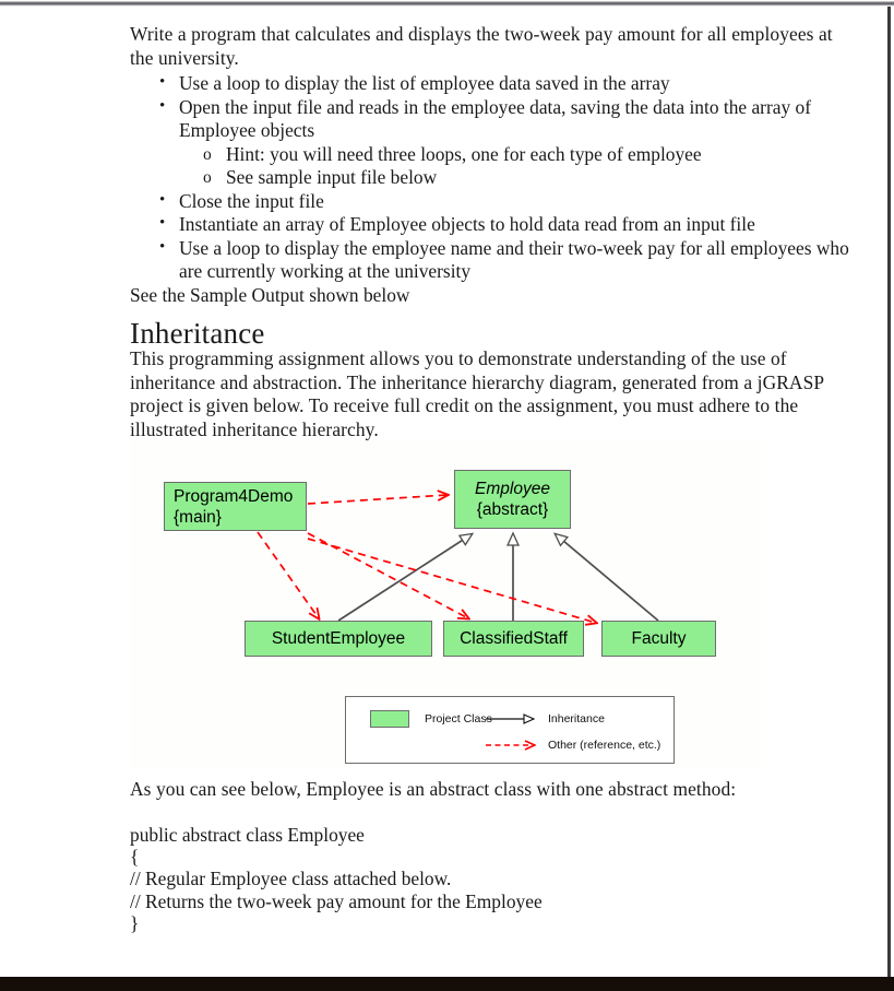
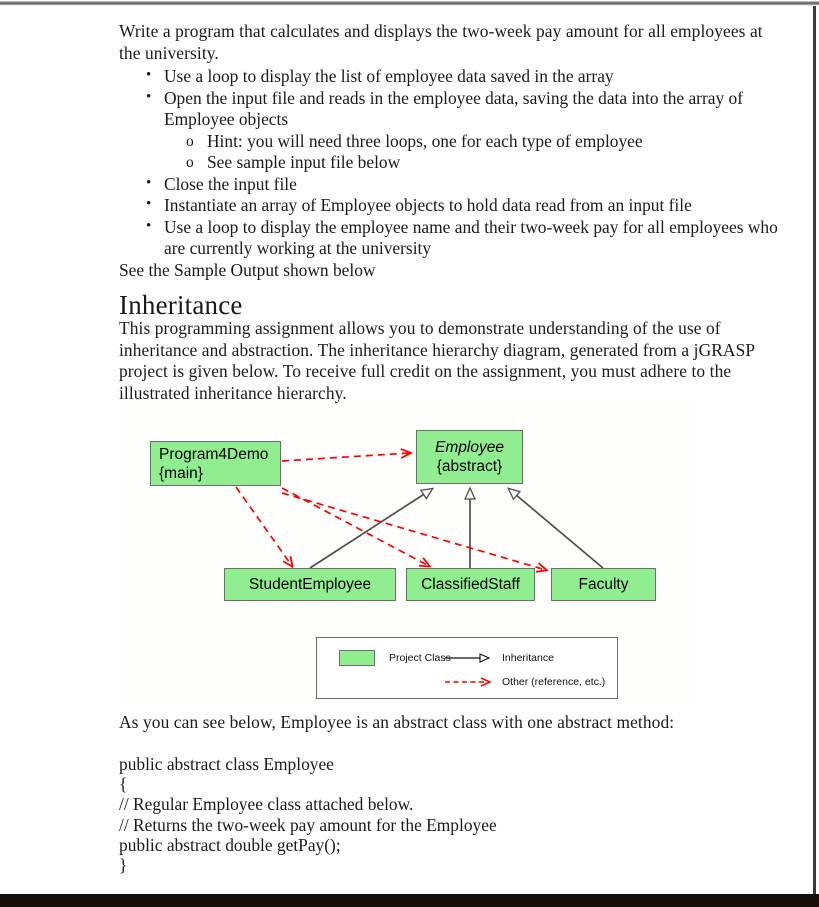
  Write a program that calculates and displays the two-week pay amount for all employees at the university.
  •
  Use a loop to display the list of employee data saved in the array
  •
  Open the input file and reads in the employee data, saving the data into the array of Employee objects
  o
  Hint: you will need three loops, one for each type of employee
  o
  See sample input file below
  •
  Close the input file
  •
  Instantiate an array of Employee objects to hold data read from an input file
  •
  Use a loop to display the employee name and their two-week pay for all employees who are currently working at the university
  See the Sample Output shown below
  Inheritance
  This programming assignment allows you to demonstrate understanding of the use of inheritance and abstraction. The inheritance hierarchy diagram, generated from a jGRASP project is given below. To receive full credit on the assignment, you must adhere to the illustrated inheritance hierarchy.
  Program4Demo
  {main}
  Employee
  {abstract}
  StudentEmployee
  ClassifiedStaff
  Faculty
  Project Clas
  Inheritance
  Other (reference, etc.)
  As you can see below, Employee is an abstract class with one abstract method:
  public abstract class Employee
  {
  // Regular Employee class attached below.
  // Returns the two-week pay amount for the Employee
+ public abstract double getPay();
  }
